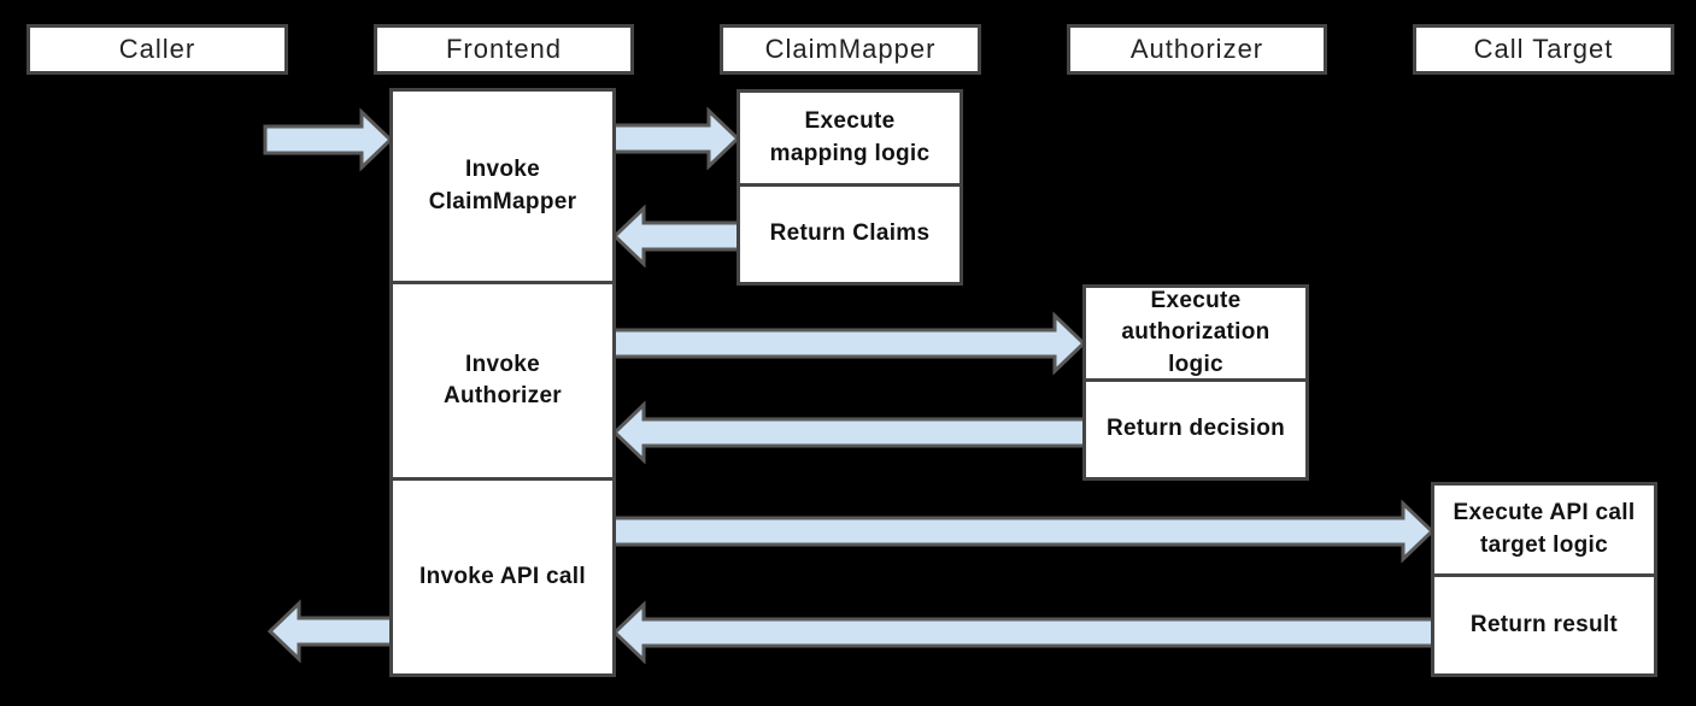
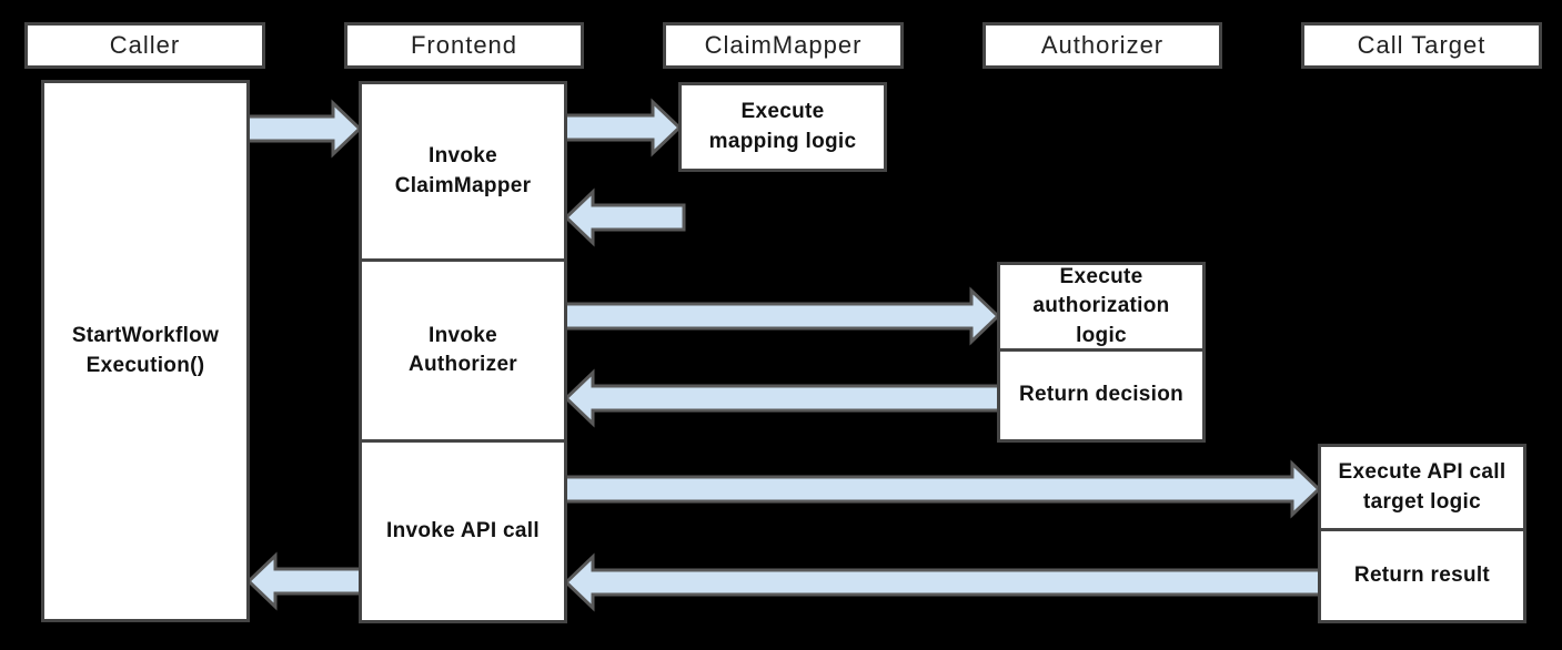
  Caller
  Frontend
  ClaimMapper
  Authorizer
  Call Target
+ StartWorkflow
+ Execution()
  Invoke
  ClaimMapper
  Invoke
  Authorizer
  Invoke API call
  Execute
  mapping logic
- Return Claims
  Execute
  authorization
  logic
  Return decision
  Execute API call
  target logic
  Return result
